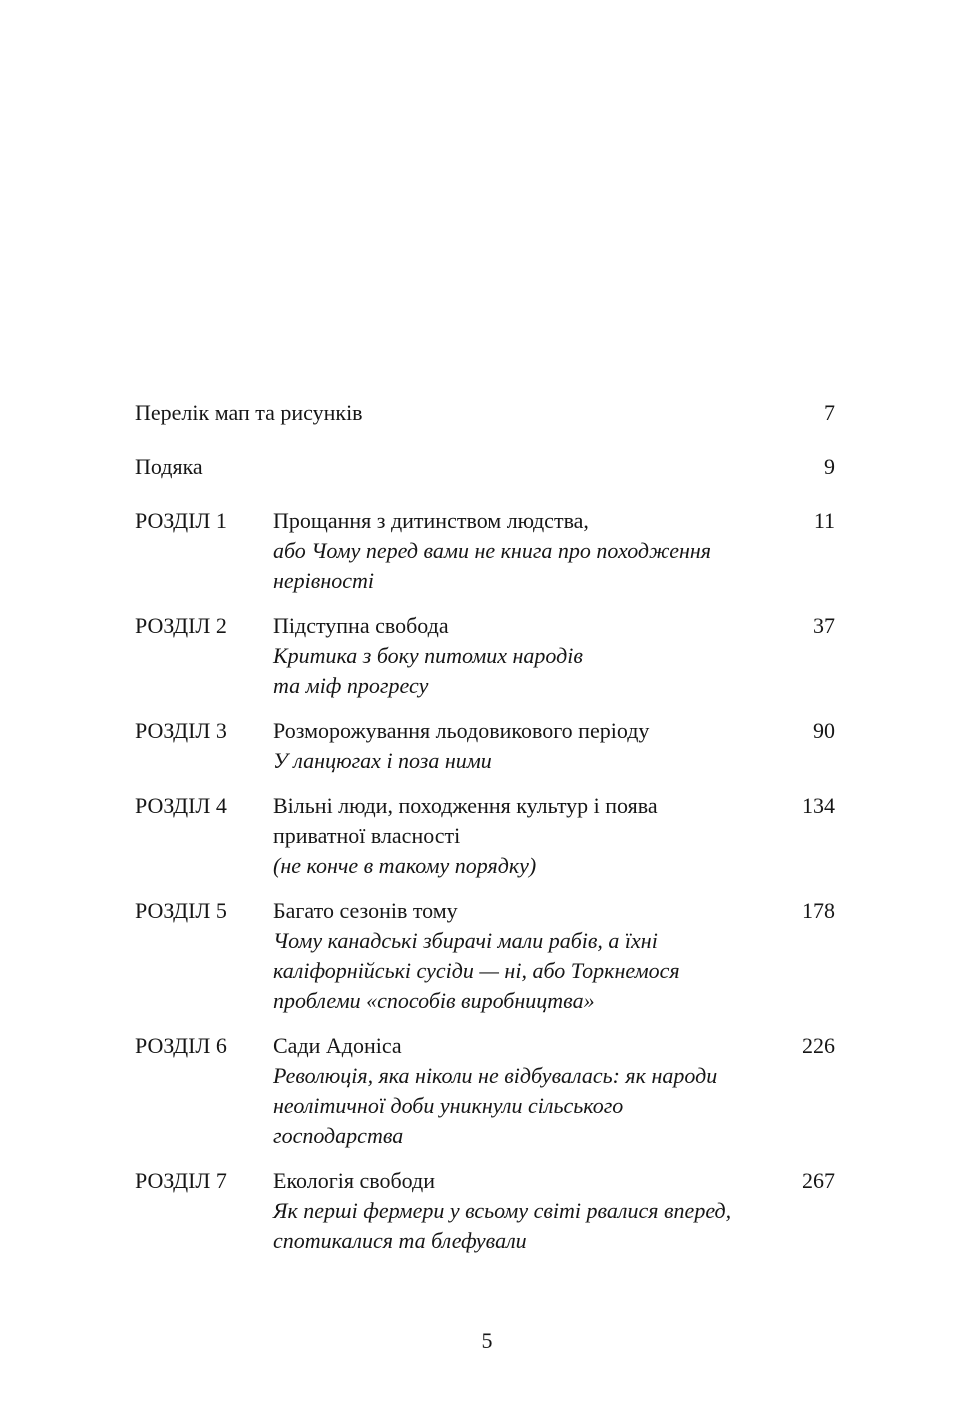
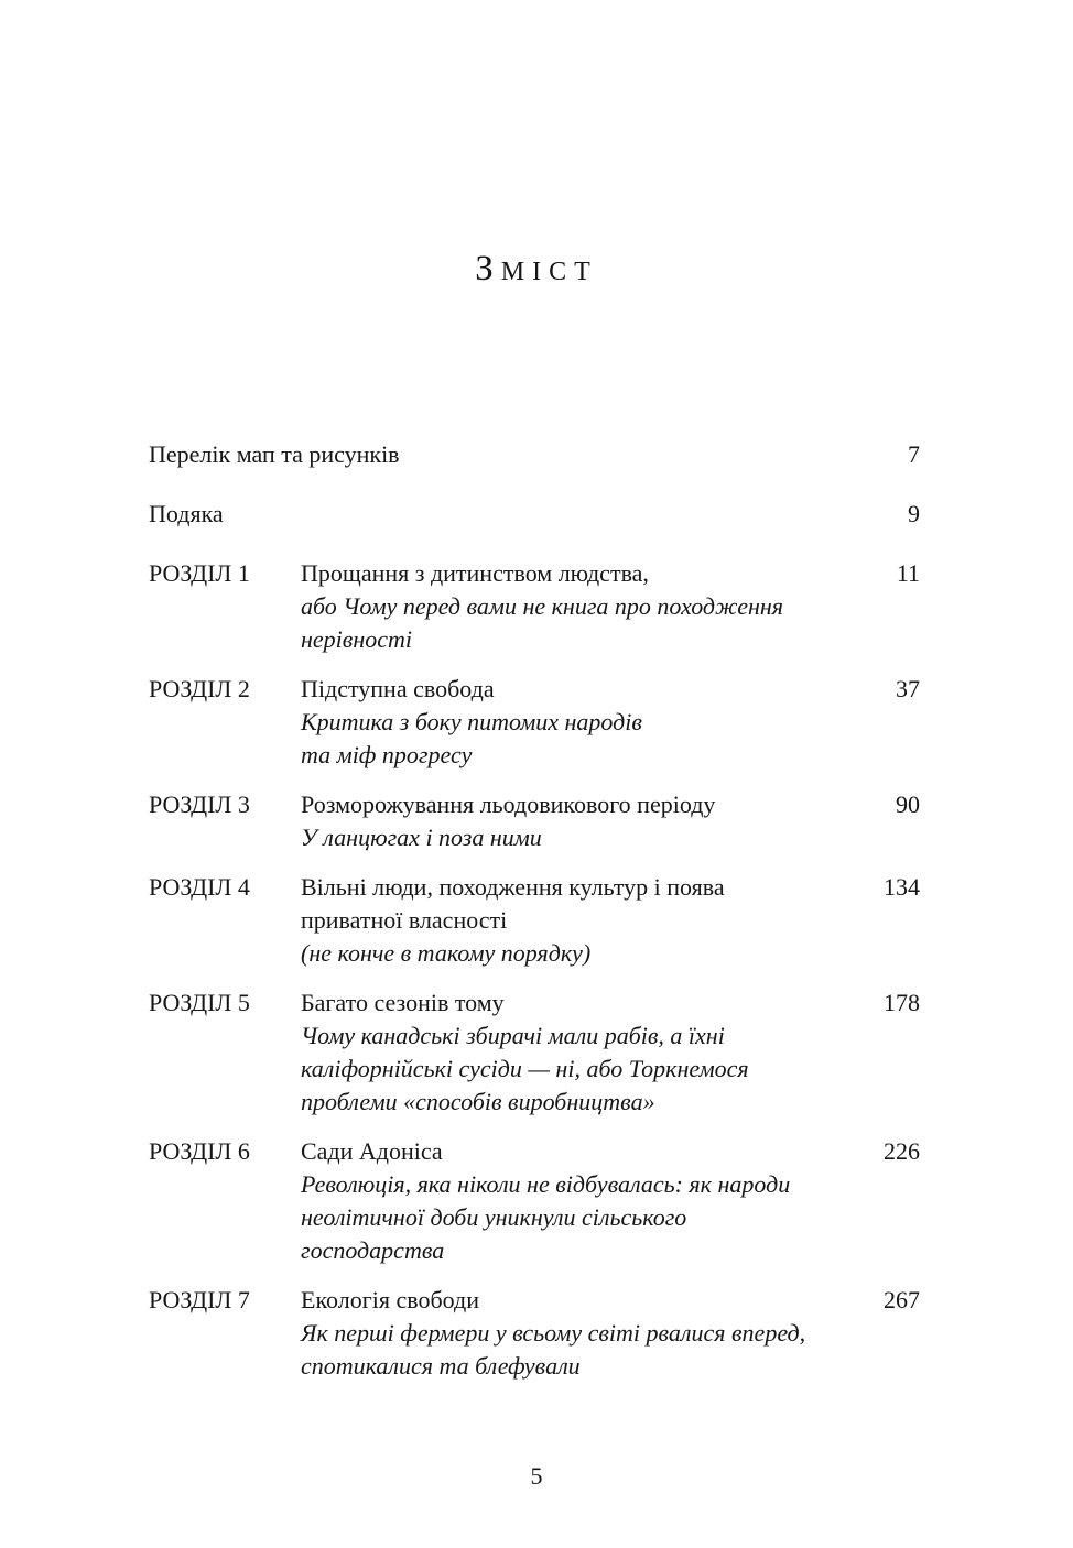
+ ЗМІСТ
  Перелік мап та рисунків
  7
  Подяка
  9
  РОЗДІЛ 1
  Прощання з дитинством людства,
  або Чому перед вами не книга про походження
  нерівності
  11
  РОЗДІЛ 2
  Підступна свобода
  Критика з боку питомих народів
  та міф прогресу
  37
  РОЗДІЛ 3
  Розморожування льодовикового періоду
  У ланцюгах і поза ними
  90
  РОЗДІЛ 4
  Вільні люди, походження культур і поява
  приватної власності
  (не конче в такому порядку)
  134
  РОЗДІЛ 5
  Багато сезонів тому
  Чому канадські збирачі мали рабів, а їхні
  каліфорнійські сусіди — ні, або Торкнемося
  проблеми «способів виробництва»
  178
  РОЗДІЛ 6
  Сади Адоніса
  Революція, яка ніколи не відбувалась: як народи
  неолітичної доби уникнули сільського
  господарства
  226
  РОЗДІЛ 7
  Екологія свободи
  Як перші фермери у всьому світі рвалися вперед,
  спотикалися та блефували
  267
  5
